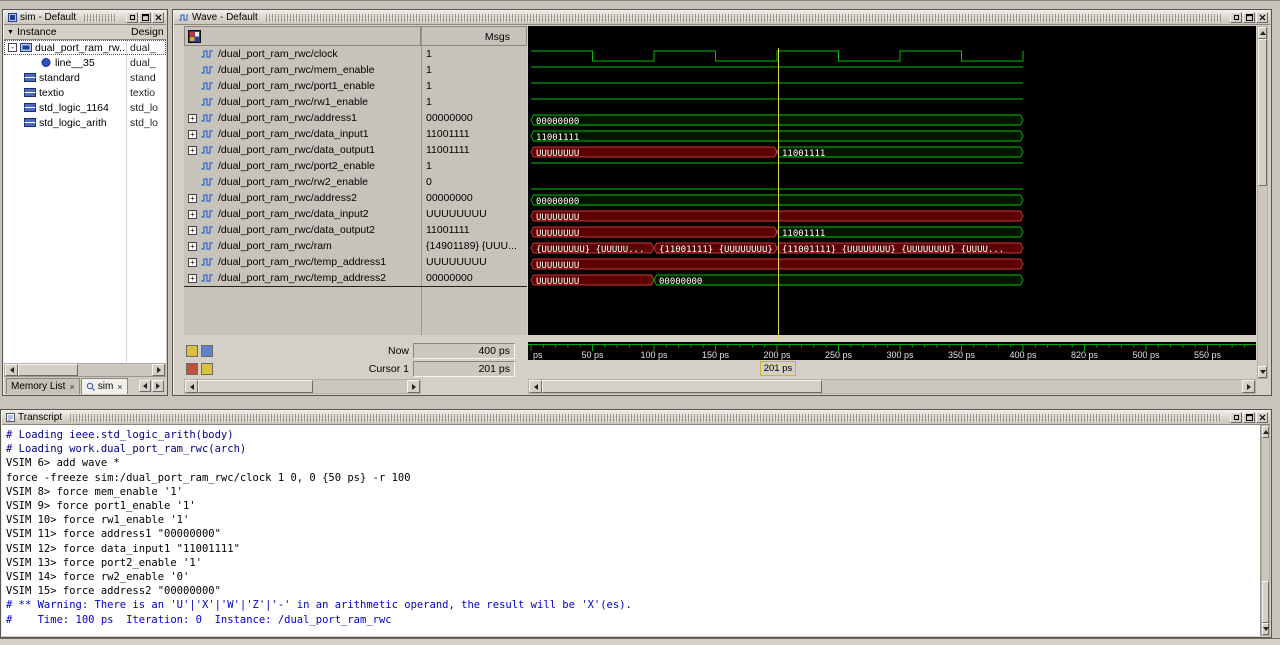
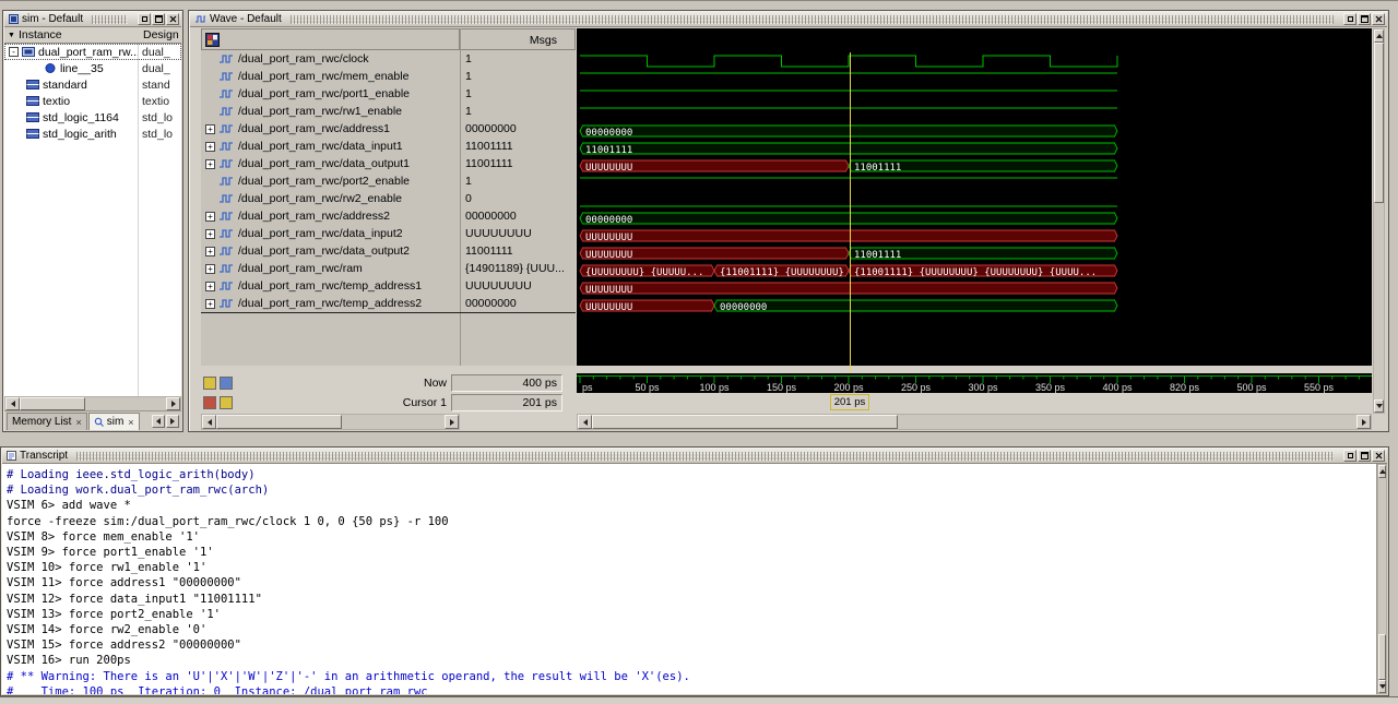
  sim - Default
  Instance
  Design
  -
  dual_port_ram_rw..
  dual_
  line__35
  dual_
  standard
  stand
  textio
  textio
  std_logic_1164
  std_lo
  std_logic_arith
  std_lo
  Memory List
  ×
  sim
  ×
  Wave - Default
  Msgs
  /dual_port_ram_rwc/clock
  /dual_port_ram_rwc/mem_enable
  /dual_port_ram_rwc/port1_enable
  /dual_port_ram_rwc/rw1_enable
  +
  /dual_port_ram_rwc/address1
  +
  /dual_port_ram_rwc/data_input1
  +
  /dual_port_ram_rwc/data_output1
  /dual_port_ram_rwc/port2_enable
  /dual_port_ram_rwc/rw2_enable
  +
  /dual_port_ram_rwc/address2
  +
  /dual_port_ram_rwc/data_input2
  +
  /dual_port_ram_rwc/data_output2
  +
  /dual_port_ram_rwc/ram
  +
  /dual_port_ram_rwc/temp_address1
  +
  /dual_port_ram_rwc/temp_address2
  1
  1
  1
  1
  00000000
  11001111
  11001111
  1
  0
  00000000
  UUUUUUUU
  11001111
  {14901189} {UUU...
  UUUUUUUU
  00000000
  00000000
  11001111
  UUUUUUUU
  11001111
  00000000
  UUUUUUUU
  UUUUUUUU
  11001111
  {UUUUUUUU} {UUUUU...
  {11001111} {UUUUUUUU}
  {11001111} {UUUUUUUU} {UUUUUUUU} {UUUU...
  UUUUUUUU
  UUUUUUUU
  00000000
  Now
  400 ps
  ps
  50 ps
  100 ps
  150 ps
  200 ps
  250 ps
  300 ps
  350 ps
  400 ps
  820 ps
  500 ps
  550 ps
  Cursor 1
  201 ps
  201 ps
  Transcript
  # Loading ieee.std_logic_arith(body)
  # Loading work.dual_port_ram_rwc(arch)
  VSIM 6> add wave *
  force -freeze sim:/dual_port_ram_rwc/clock 1 0, 0 {50 ps} -r 100
  VSIM 8> force mem_enable '1'
  VSIM 9> force port1_enable '1'
  VSIM 10> force rw1_enable '1'
  VSIM 11> force address1 "00000000"
  VSIM 12> force data_input1 "11001111"
  VSIM 13> force port2_enable '1'
  VSIM 14> force rw2_enable '0'
  VSIM 15> force address2 "00000000"
+ VSIM 16> run 200ps
  # ** Warning: There is an 'U'|'X'|'W'|'Z'|'-' in an arithmetic operand, the result will be 'X'(es).
  # Time: 100 ps Iteration: 0 Instance: /dual_port_ram_rwc
